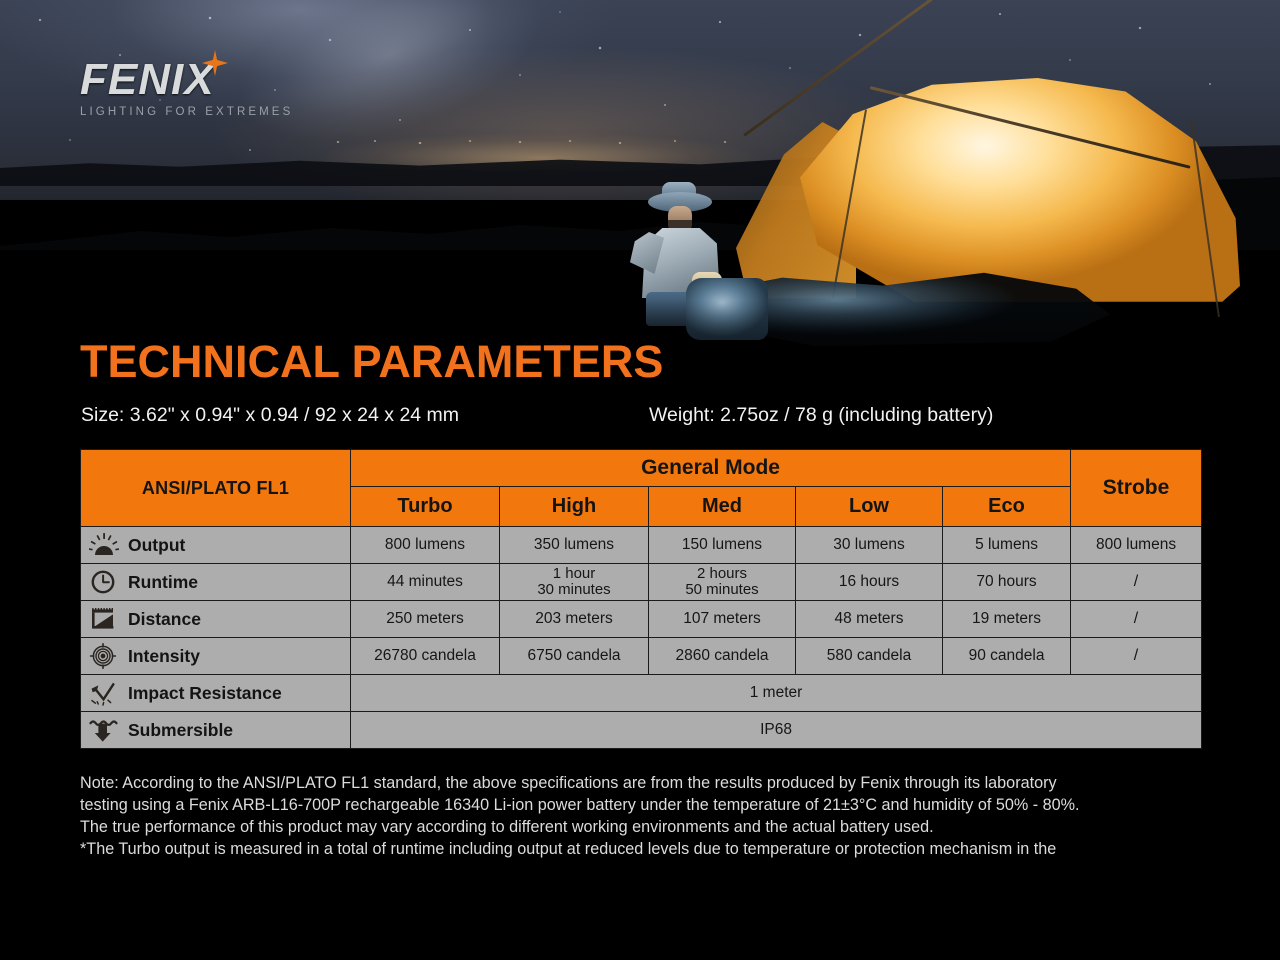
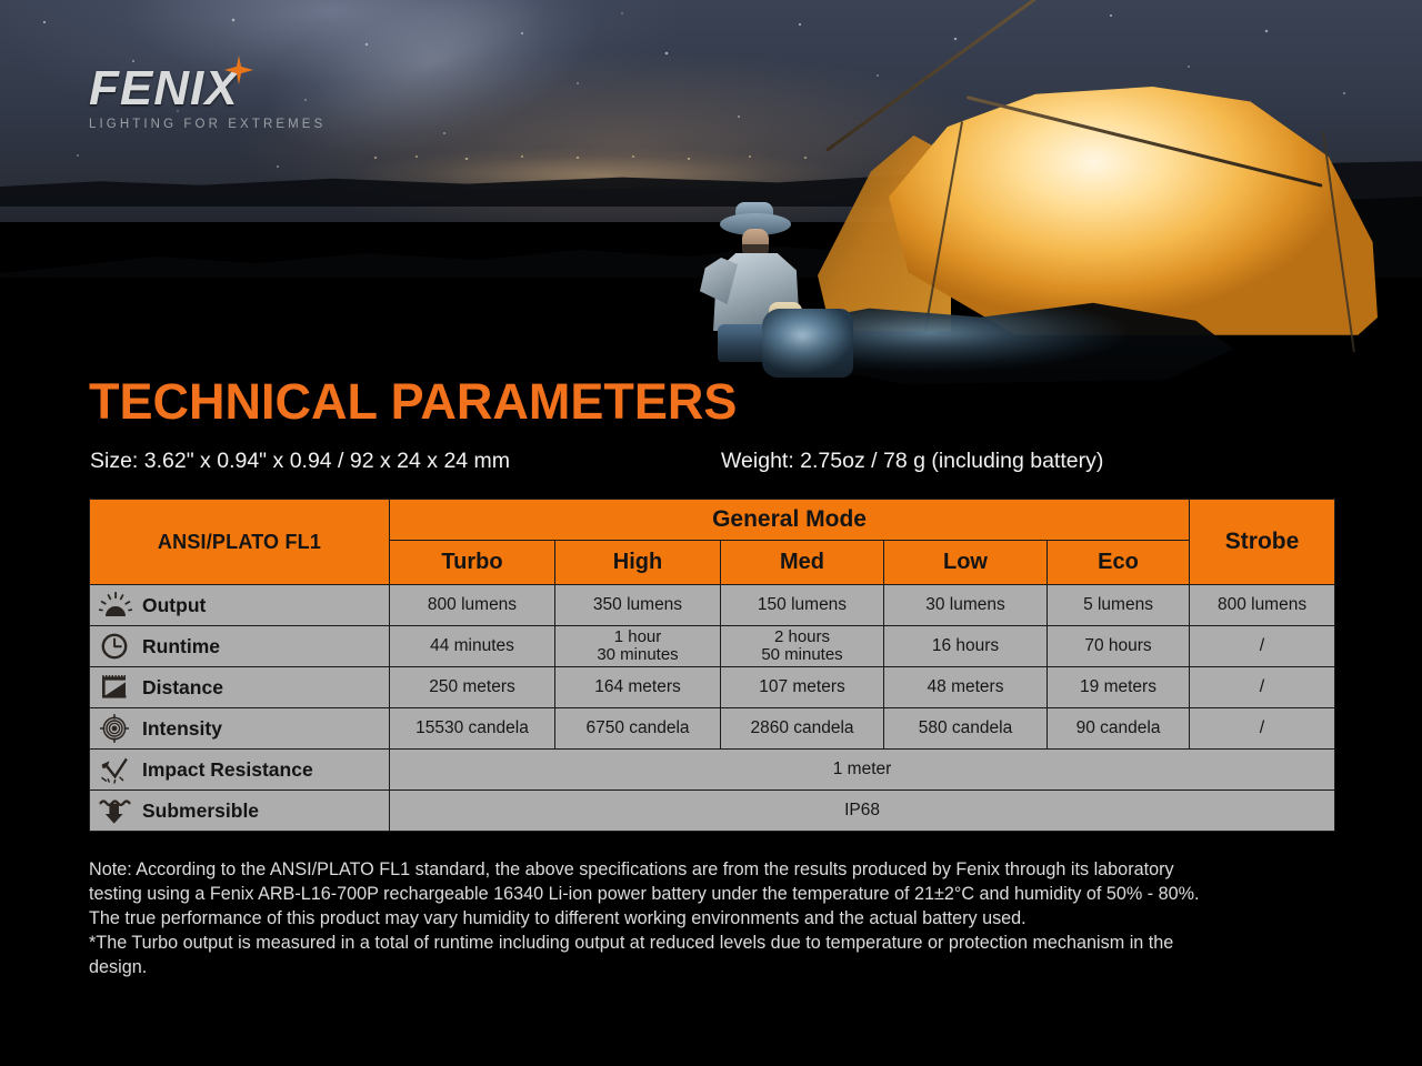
  FENIX
  LIGHTING FOR EXTREMES
  TECHNICAL PARAMETERS
  Size: 3.62" x 0.94" x 0.94 / 92 x 24 x 24 mm
  Weight: 2.75oz / 78 g (including battery)
  ANSI/PLATO FL1	General Mode	Strobe
  Turbo	High	Med	Low	Eco
  Output	800 lumens	350 lumens	150 lumens	30 lumens	5 lumens	800 lumens
  Runtime	44 minutes	1 hour30 minutes	2 hours50 minutes	16 hours	70 hours	/
- Distance	250 meters	203 meters	107 meters	48 meters	19 meters	/
+ Distance	250 meters	164 meters	107 meters	48 meters	19 meters	/
- Intensity	26780 candela	6750 candela	2860 candela	580 candela	90 candela	/
+ Intensity	15530 candela	6750 candela	2860 candela	580 candela	90 candela	/
  Impact Resistance	1 meter
  Submersible	IP68
  Note: According to the ANSI/PLATO FL1 standard, the above specifications are from the results produced by Fenix through its laboratory
- testing using a Fenix ARB-L16-700P rechargeable 16340 Li-ion power battery under the temperature of 21±3°C and humidity of 50% - 80%.
+ testing using a Fenix ARB-L16-700P rechargeable 16340 Li-ion power battery under the temperature of 21±2°C and humidity of 50% - 80%.
- The true performance of this product may vary according to different working environments and the actual battery used.
+ The true performance of this product may vary humidity to different working environments and the actual battery used.
  *The Turbo output is measured in a total of runtime including output at reduced levels due to temperature or protection mechanism in the
+ design.
